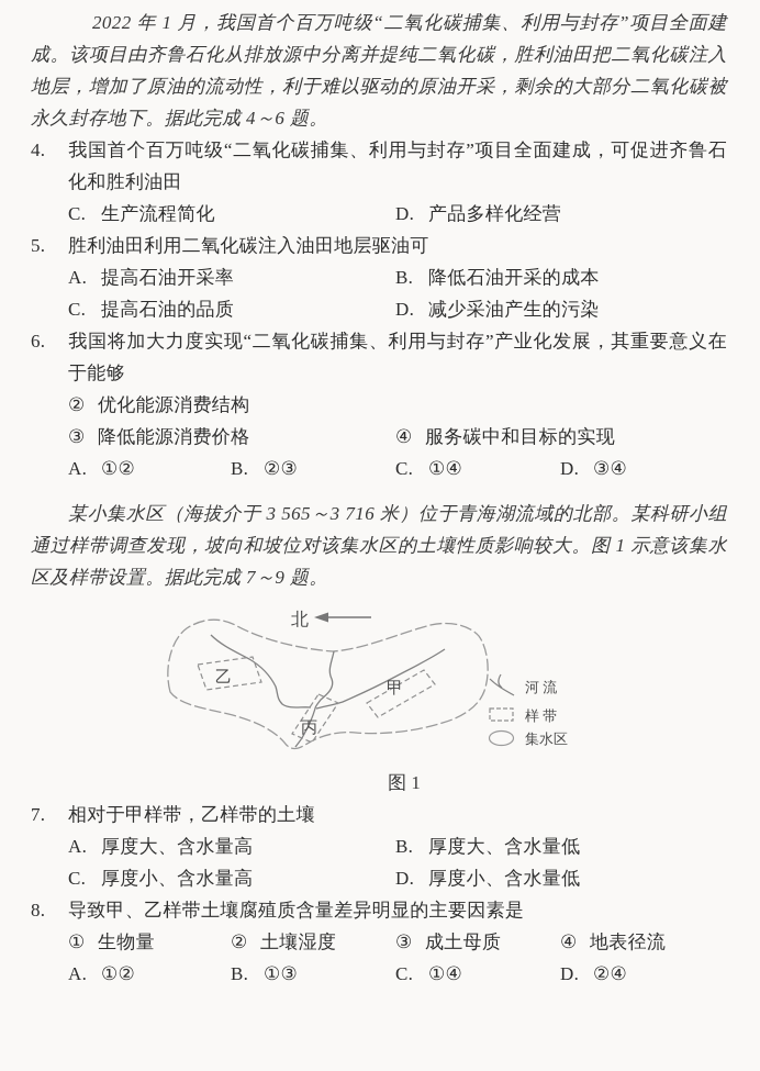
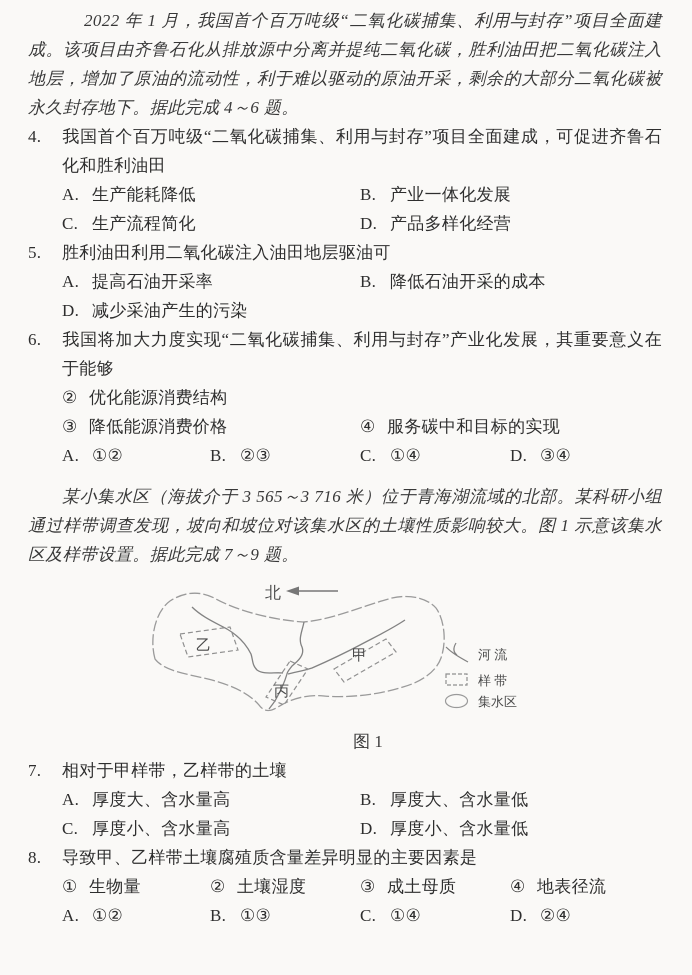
  2022 年 1 月，我国首个百万吨级“二氧化碳捕集、利用与封存”项目全面建成。该项目由齐鲁石化从排放源中分离并提纯二氧化碳，胜利油田把二氧化碳注入地层，增加了原油的流动性，利于难以驱动的原油开采，剩余的大部分二氧化碳被永久封存地下。据此完成 4～6 题。
  4. 我国首个百万吨级“二氧化碳捕集、利用与封存”项目全面建成，可促进齐鲁石化和胜利油田
+ A. 生产能耗降低
+ B. 产业一体化发展
  C. 生产流程简化
  D. 产品多样化经营
  5. 胜利油田利用二氧化碳注入油田地层驱油可
  A. 提高石油开采率
  B. 降低石油开采的成本
- C. 提高石油的品质
  D. 减少采油产生的污染
  6. 我国将加大力度实现“二氧化碳捕集、利用与封存”产业化发展，其重要意义在于能够
  ② 优化能源消费结构
  ③ 降低能源消费价格
  ④ 服务碳中和目标的实现
  A. ①②
  B. ②③
  C. ①④
  D. ③④
  某小集水区（海拔介于 3 565～3 716 米）位于青海湖流域的北部。某科研小组通过样带调查发现，坡向和坡位对该集水区的土壤性质影响较大。图 1 示意该集水区及样带设置。据此完成 7～9 题。
  北
  乙
  甲
  丙
  河 流
  样 带
  集水区
  图 1
  7. 相对于甲样带，乙样带的土壤
  A. 厚度大、含水量高
  B. 厚度大、含水量低
  C. 厚度小、含水量高
  D. 厚度小、含水量低
  8. 导致甲、乙样带土壤腐殖质含量差异明显的主要因素是
  ① 生物量
  ② 土壤湿度
  ③ 成土母质
  ④ 地表径流
  A. ①②
  B. ①③
  C. ①④
  D. ②④
